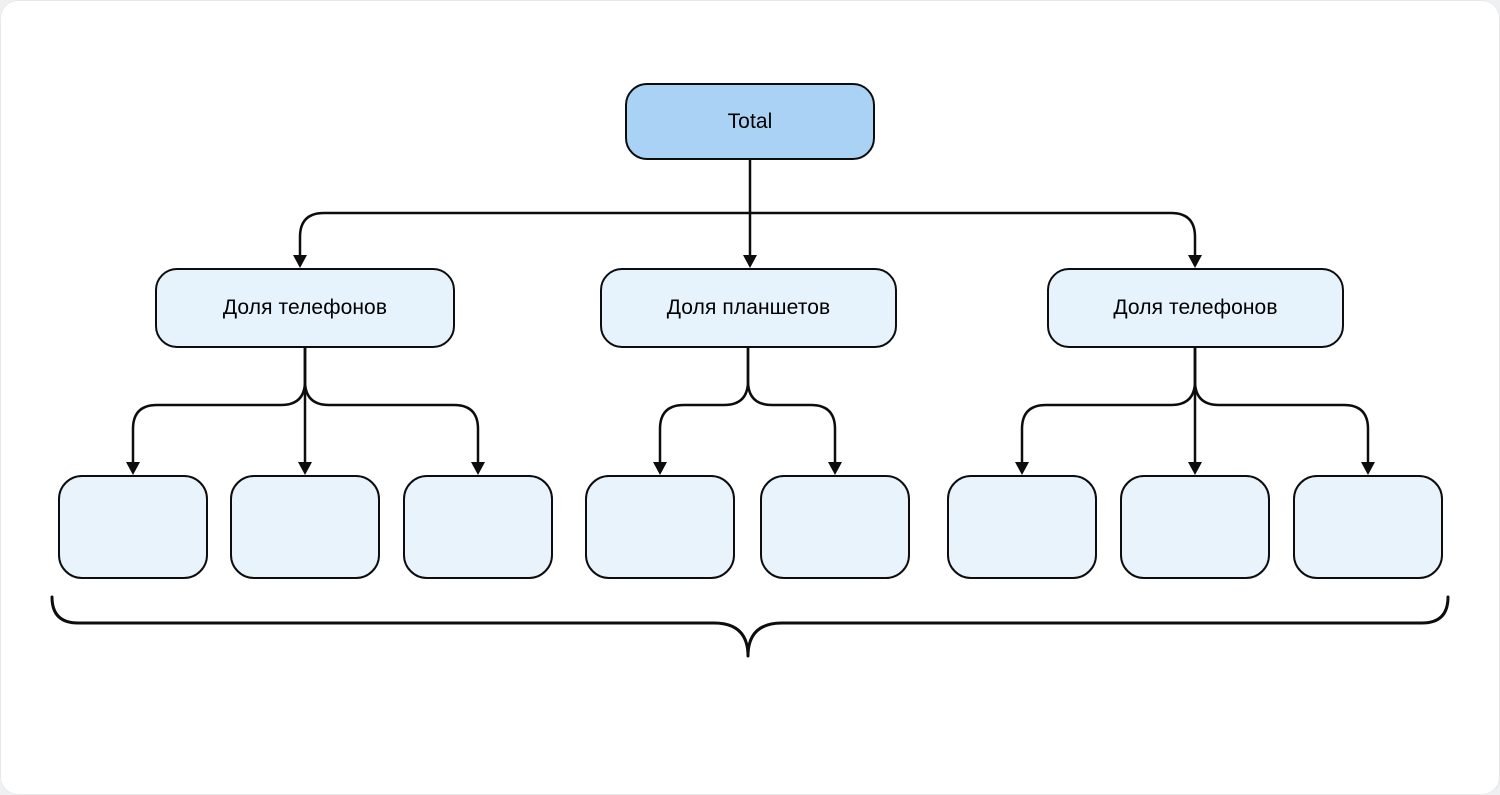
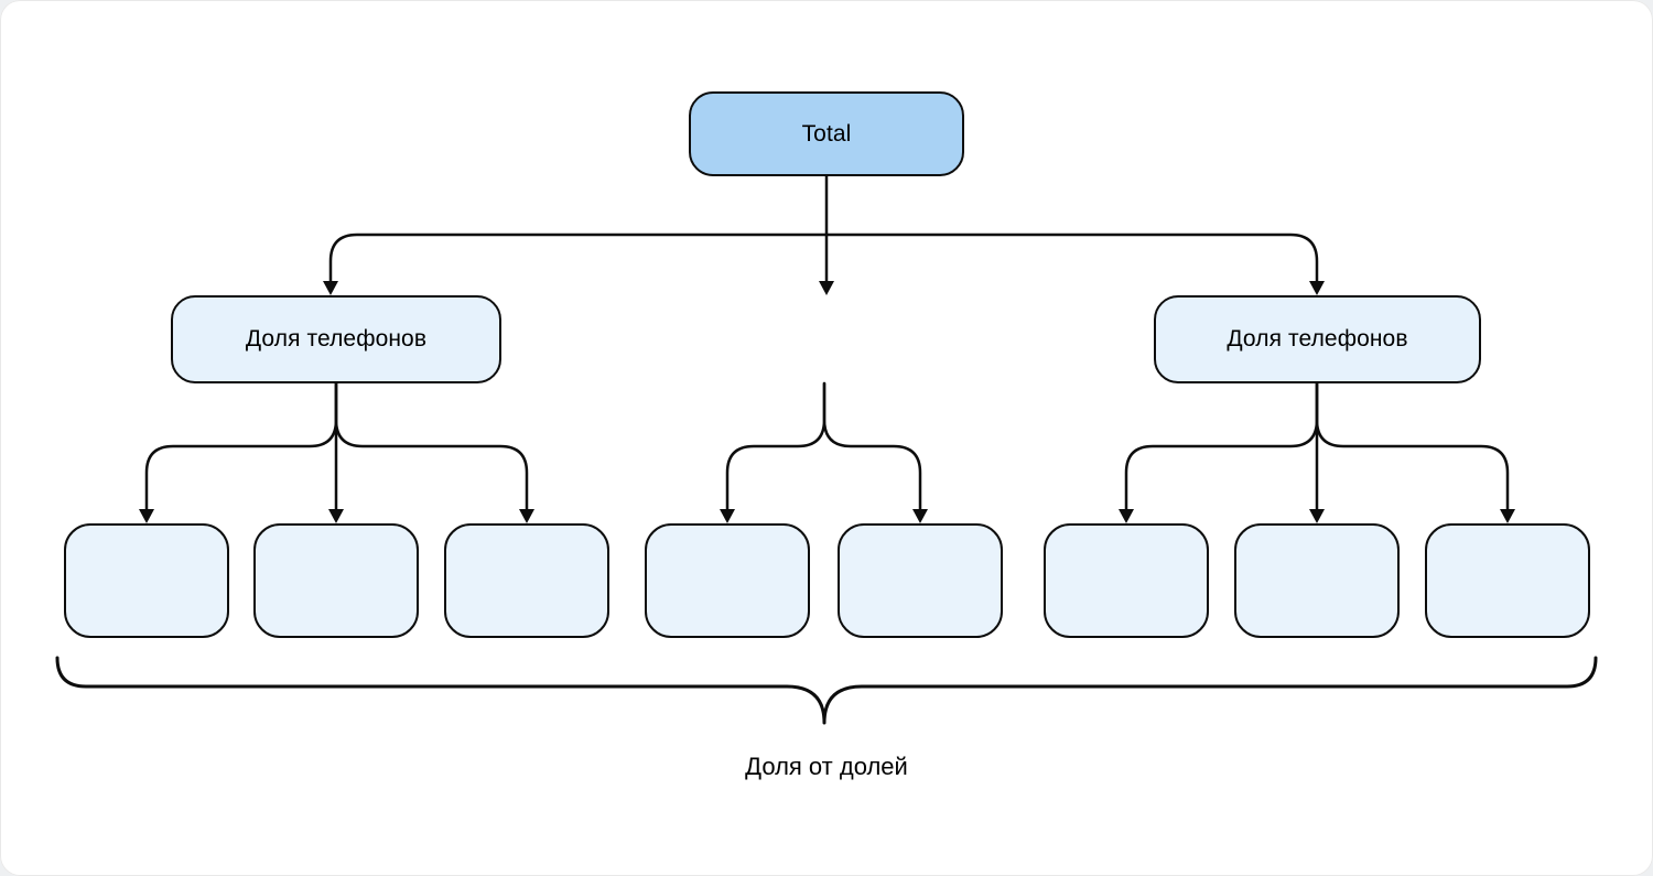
  Total
  Доля телефонов
- Доля планшетов
  Доля телефонов
+ Доля от долей
